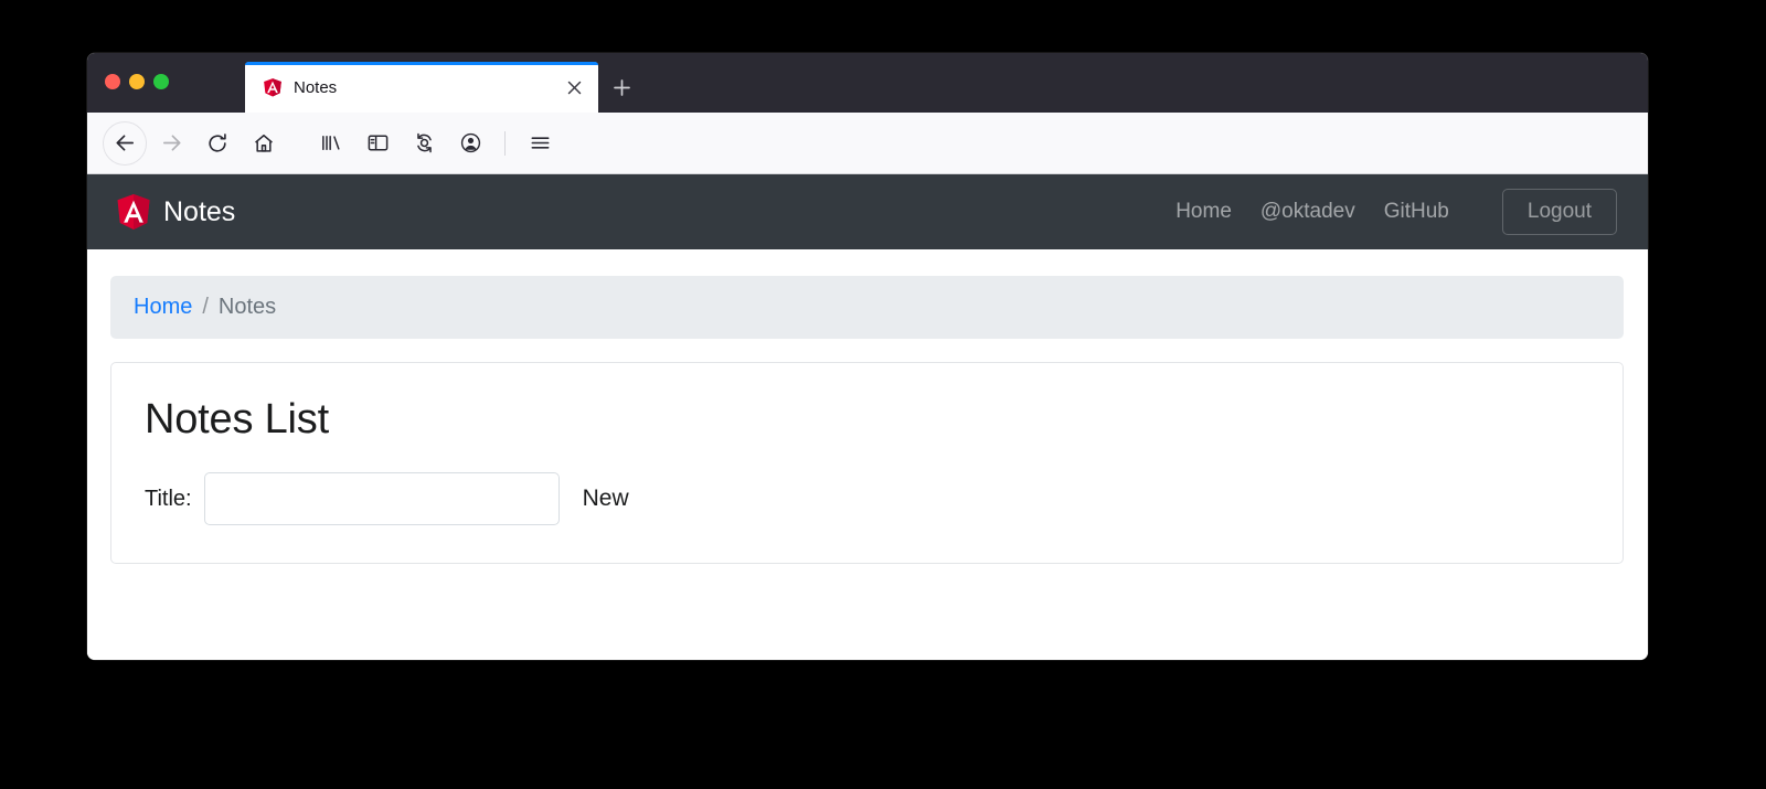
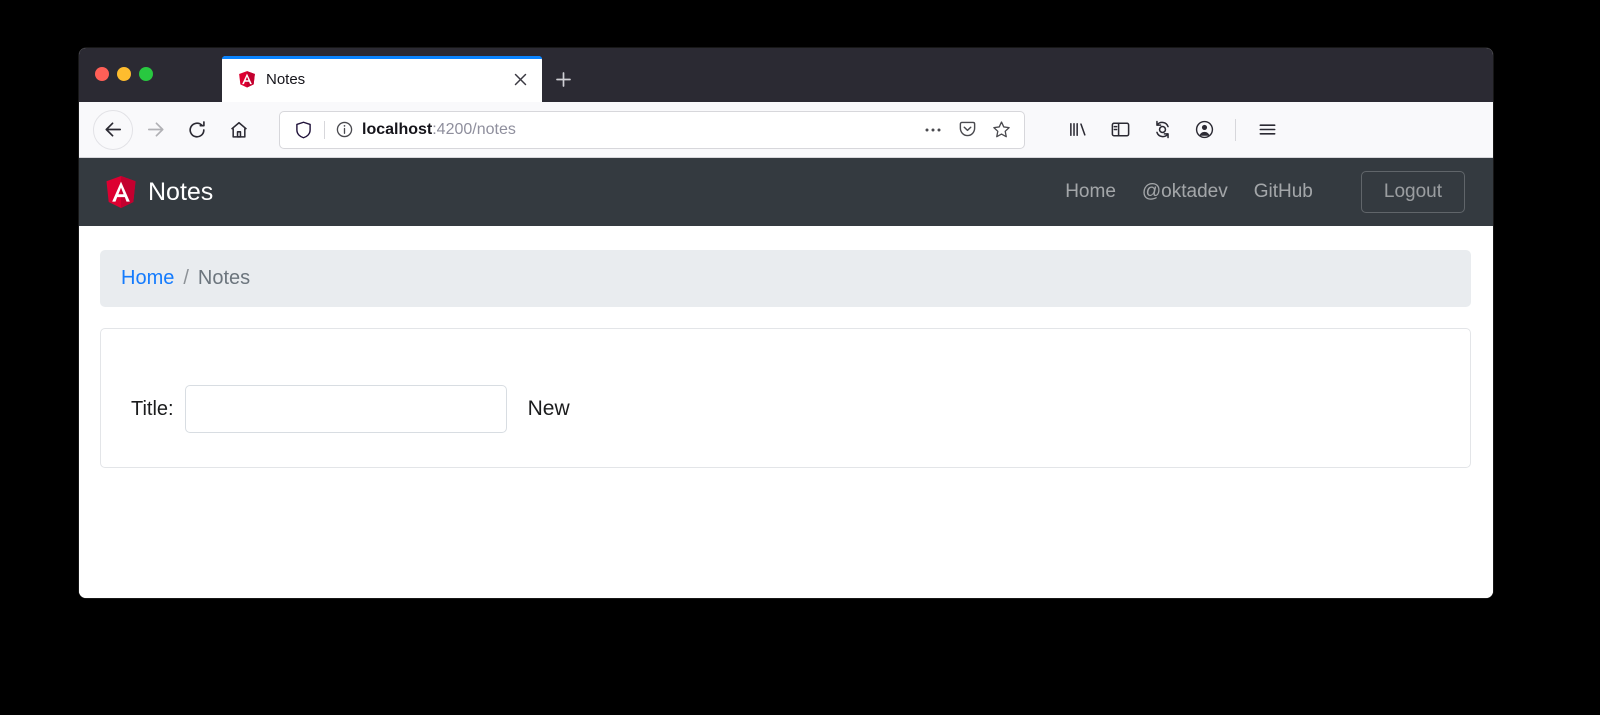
  Notes
+ localhost:4200/notes
  Notes
  Home
  @oktadev
  GitHub
  Logout
  Home
  /
  Notes
- Notes List
  Title:
  New
